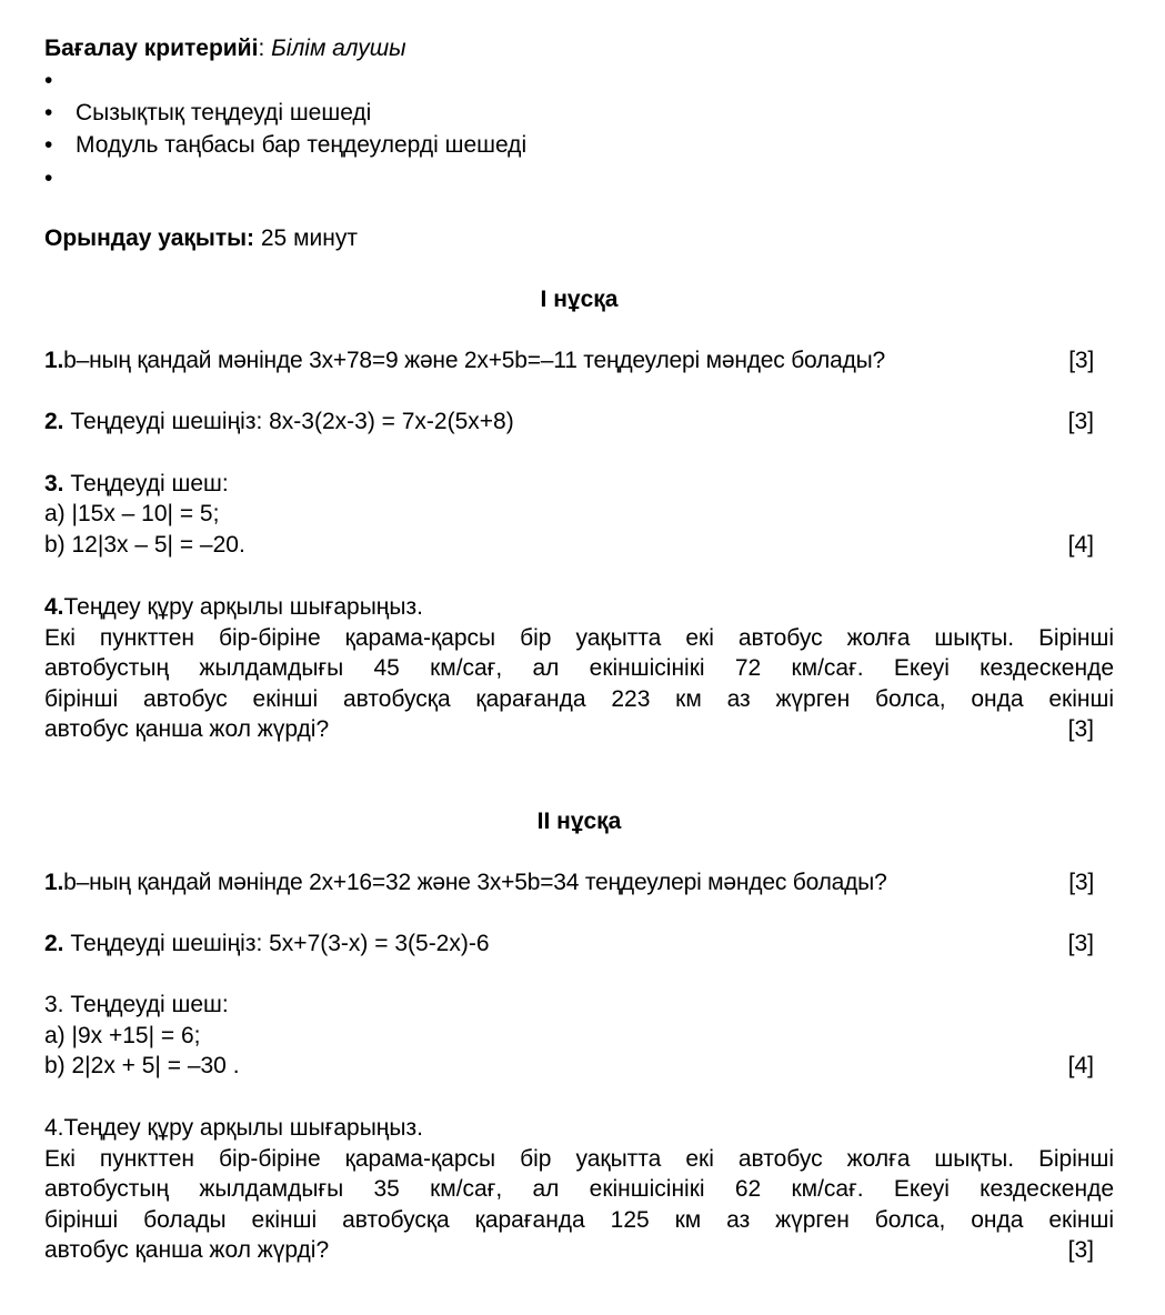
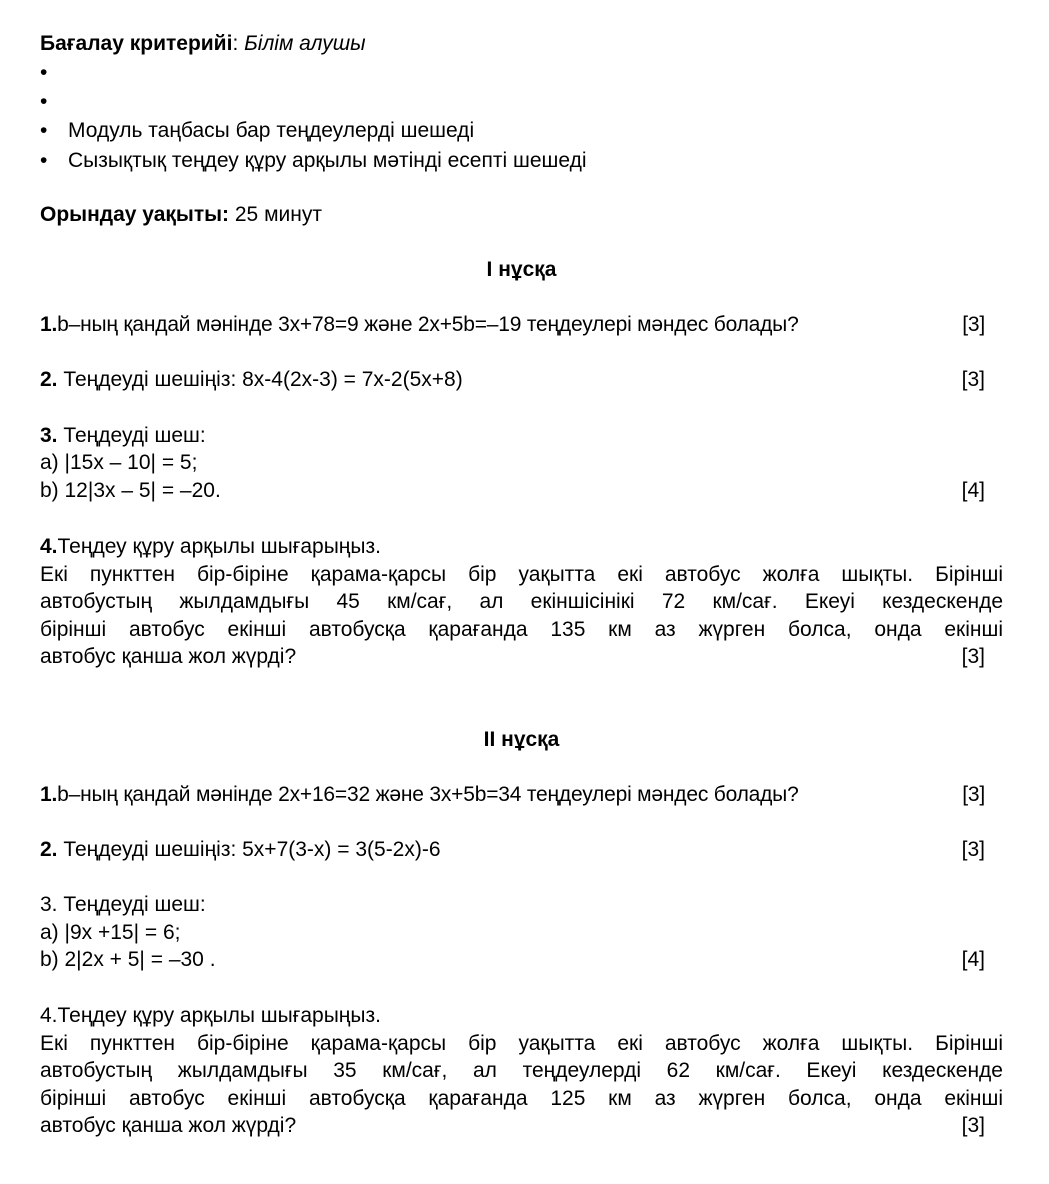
  Бағалау критерийі: Білім алушы
  •
  •
- Сызықтық теңдеуді шешеді
  •
  Модуль таңбасы бар теңдеулерді шешеді
  •
+ Сызықтық теңдеу құру арқылы мәтінді есепті шешеді
  Орындау уақыты: 25 минут
  I нұсқа
- 1.b–ның қандай мәнінде 3x+78=9 және 2x+5b=–11 теңдеулері мәндес болады?
+ 1.b–ның қандай мәнінде 3x+78=9 және 2x+5b=–19 теңдеулері мәндес болады?
  [3]
- 2. Теңдеуді шешіңіз: 8х-3(2х-3) = 7х-2(5х+8)
+ 2. Теңдеуді шешіңіз: 8х-4(2х-3) = 7х-2(5х+8)
  [3]
  3. Теңдеуді шеш:
  a) |15x – 10| = 5;
  b) 12|3x – 5| = –20.
  [4]
  4.Теңдеу құру арқылы шығарыңыз.
  Екі пункттен бір-біріне қарама-қарсы бір уақытта екі автобус жолға шықты. Бірінші
  автобустың жылдамдығы 45 км/сағ, ал екіншісінікі 72 км/сағ. Екеуі кездескенде
- бірінші автобус екінші автобусқа қарағанда 223 км аз жүрген болса, онда екінші
+ бірінші автобус екінші автобусқа қарағанда 135 км аз жүрген болса, онда екінші
  автобус қанша жол жүрді?
  [3]
  II нұсқа
  1.b–ның қандай мәнінде 2x+16=32 және 3x+5b=34 теңдеулері мәндес болады?
  [3]
  2. Теңдеуді шешіңіз: 5х+7(3-х) = 3(5-2х)-6
  [3]
  3. Теңдеуді шеш:
  a) |9x +15| = 6;
  b) 2|2x + 5| = –30 .
  [4]
  4.Теңдеу құру арқылы шығарыңыз.
  Екі пункттен бір-біріне қарама-қарсы бір уақытта екі автобус жолға шықты. Бірінші
- автобустың жылдамдығы 35 км/сағ, ал екіншісінікі 62 км/сағ. Екеуі кездескенде
+ автобустың жылдамдығы 35 км/сағ, ал теңдеулерді 62 км/сағ. Екеуі кездескенде
- бірінші болады екінші автобусқа қарағанда 125 км аз жүрген болса, онда екінші
+ бірінші автобус екінші автобусқа қарағанда 125 км аз жүрген болса, онда екінші
  автобус қанша жол жүрді?
  [3]
